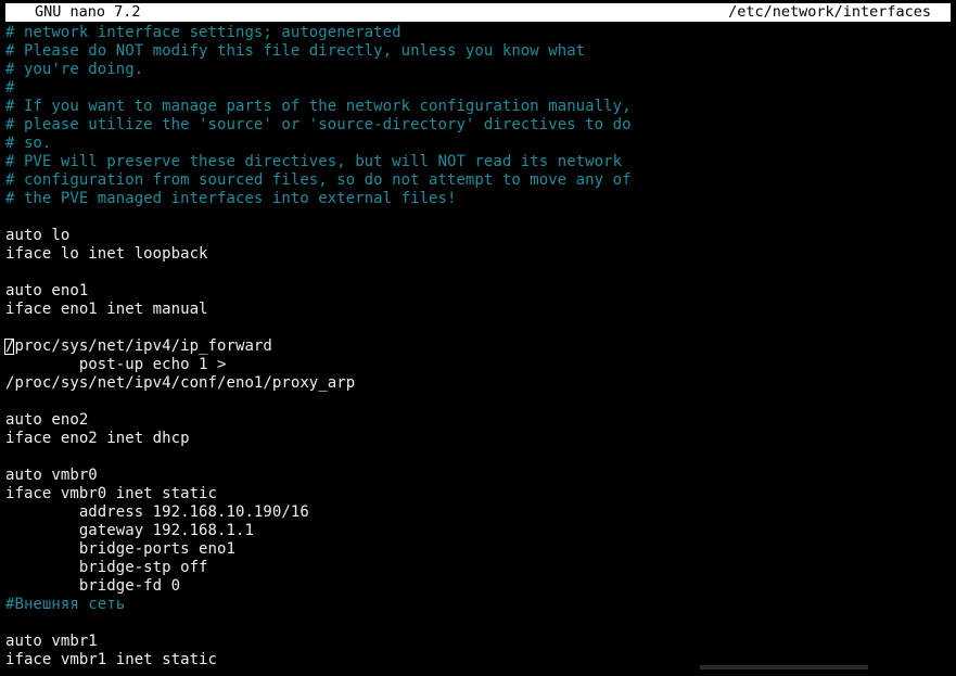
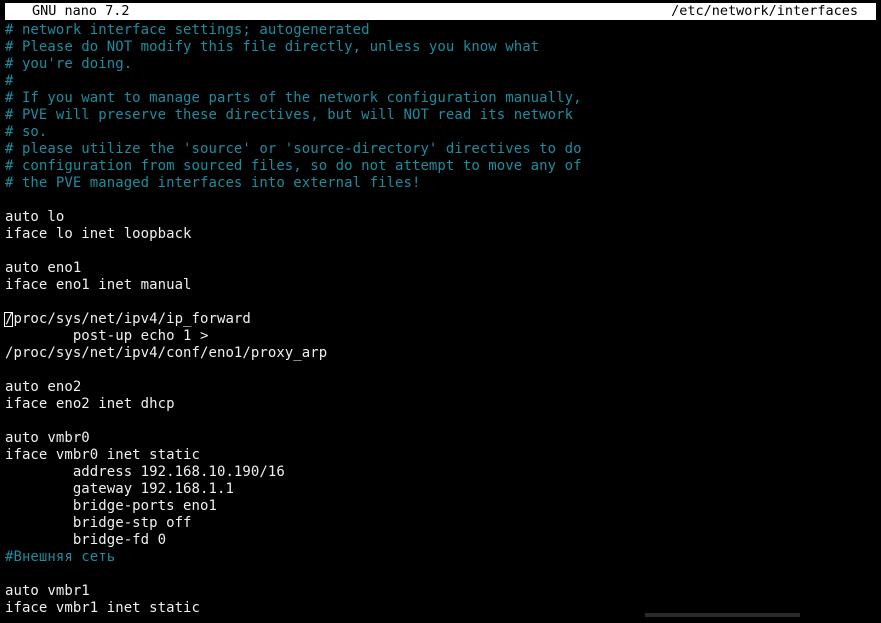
  GNU nano 7.2
  /etc/network/interfaces
  # network interface settings; autogenerated
  # Please do NOT modify this file directly, unless you know what
  # you're doing.
  #
  # If you want to manage parts of the network configuration manually,
- # please utilize the 'source' or 'source-directory' directives to do
+ # PVE will preserve these directives, but will NOT read its network
  # so.
- # PVE will preserve these directives, but will NOT read its network
+ # please utilize the 'source' or 'source-directory' directives to do
  # configuration from sourced files, so do not attempt to move any of
  # the PVE managed interfaces into external files!
  auto lo
  iface lo inet loopback
  auto eno1
  iface eno1 inet manual
  /proc/sys/net/ipv4/ip_forward
  post-up echo 1 >
  /proc/sys/net/ipv4/conf/eno1/proxy_arp
  auto eno2
  iface eno2 inet dhcp
  auto vmbr0
  iface vmbr0 inet static
  address 192.168.10.190/16
  gateway 192.168.1.1
  bridge-ports eno1
  bridge-stp off
  bridge-fd 0
  #Внешняя сеть
  auto vmbr1
  iface vmbr1 inet static
